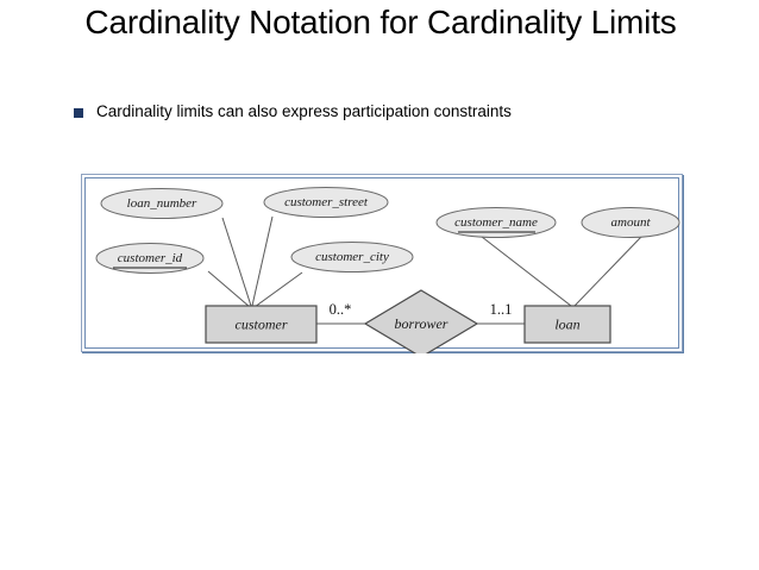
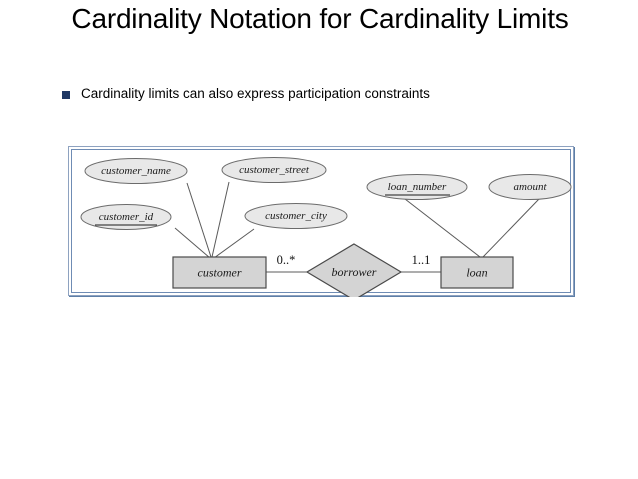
  Cardinality Notation for Cardinality Limits
  Cardinality limits can also express participation constraints
  customer
  borrower
  loan
- loan_number
+ customer_name
  customer_street
  customer_id
  customer_city
- customer_name
+ loan_number
  amount
  0..*
  1..1
